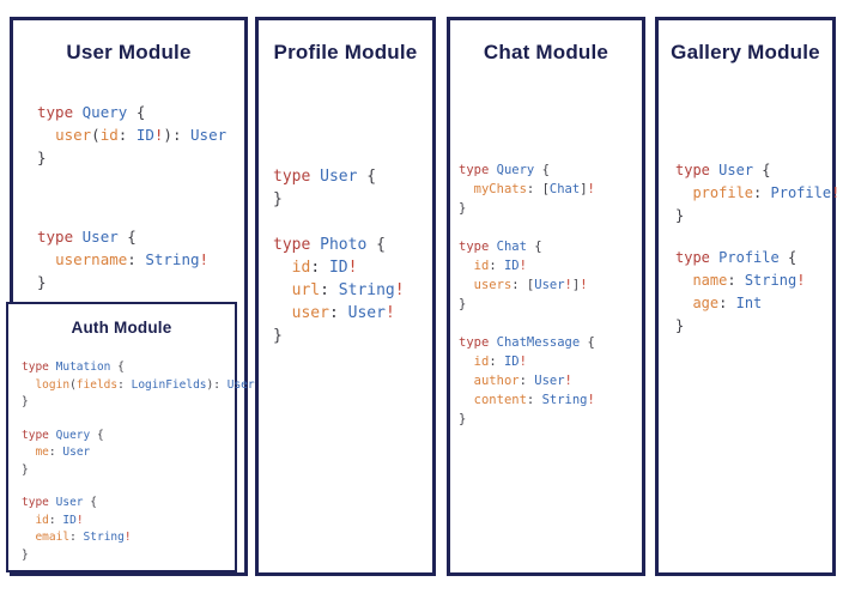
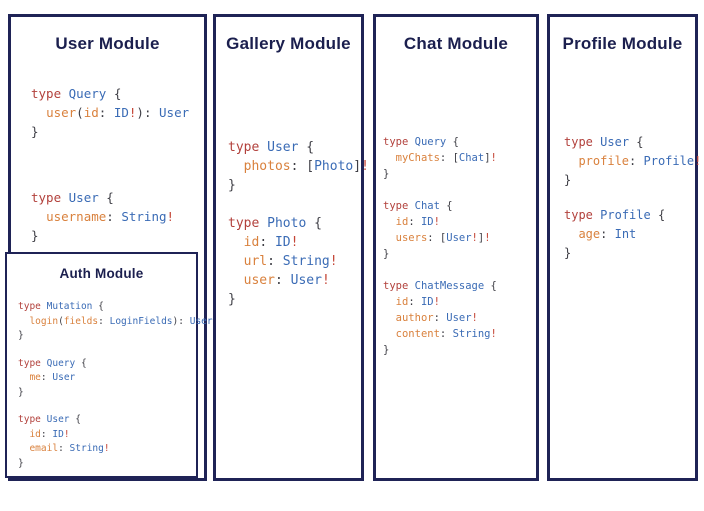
  User Module
  type Query {
  user(id: ID!): User
  }
  type User {
  username: String!
  }
  Auth Module
  type Mutation {
  login(fields: LoginFields): User
  }
  type Query {
  me: User
  }
  type User {
  id: ID!
  email: String!
  }
- Profile Module
+ Gallery Module
  type User {
+ photos: [Photo]!
  }
  type Photo {
  id: ID!
  url: String!
  user: User!
  }
  Chat Module
  type Query {
  myChats: [Chat]!
  }
  type Chat {
  id: ID!
  users: [User!]!
  }
  type ChatMessage {
  id: ID!
  author: User!
  content: String!
  }
- Gallery Module
+ Profile Module
  type User {
  profile: Profile!
  }
  type Profile {
- name: String!
  age: Int
  }
